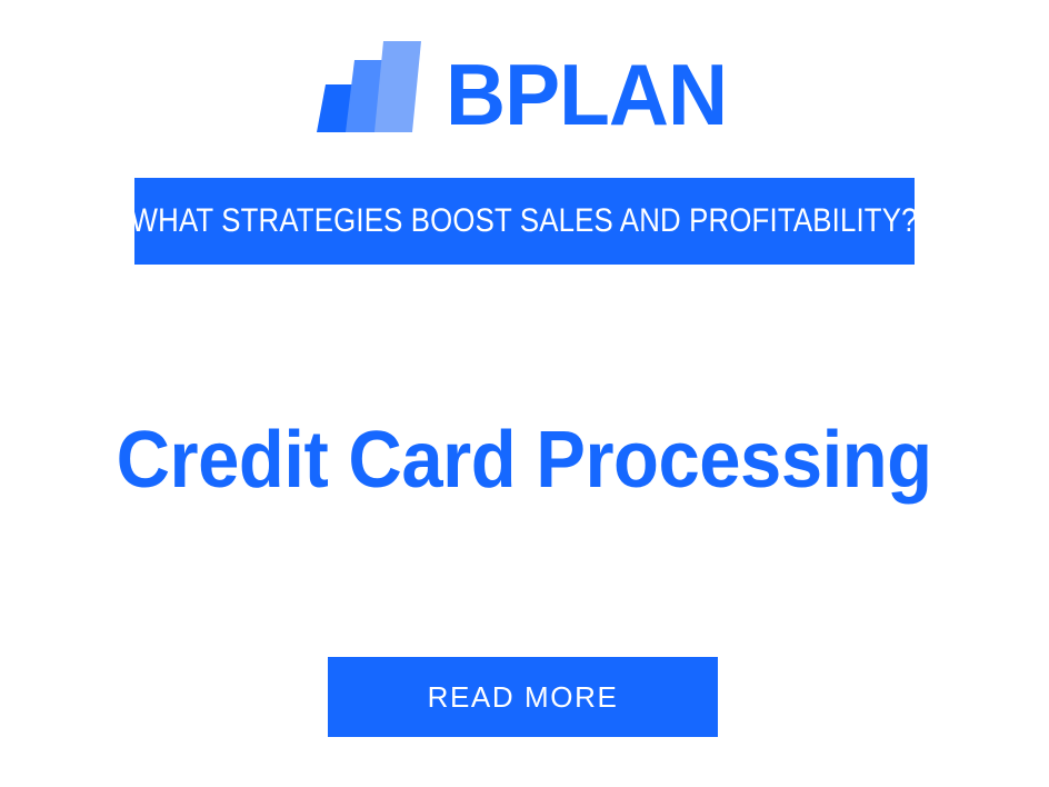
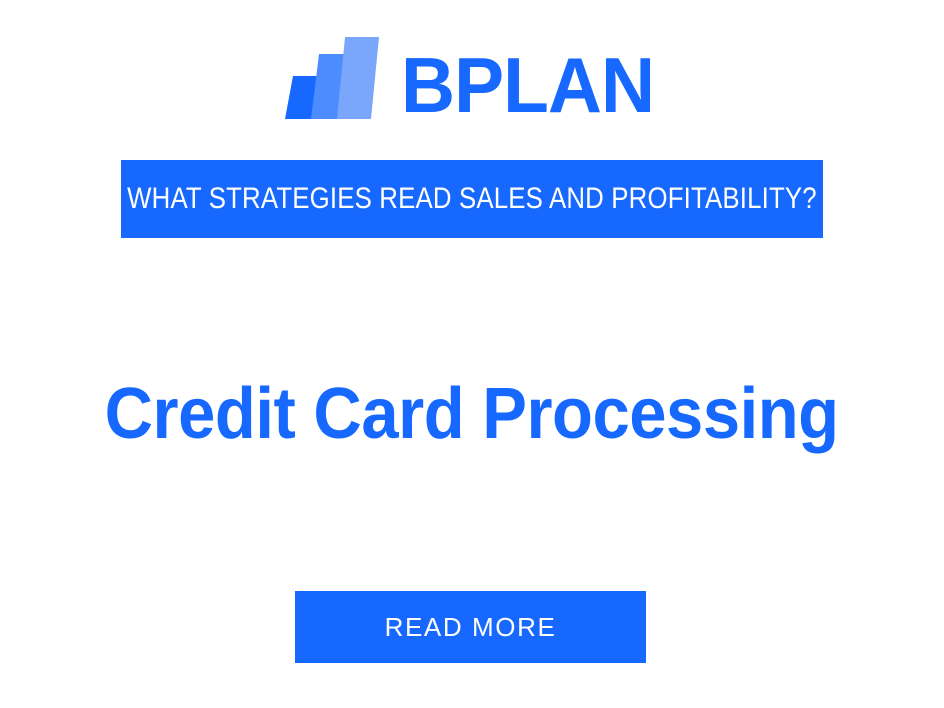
  BPLAN
- WHAT STRATEGIES BOOST SALES AND PROFITABILITY?
+ WHAT STRATEGIES READ SALES AND PROFITABILITY?
  Credit Card Processing
  READ MORE
